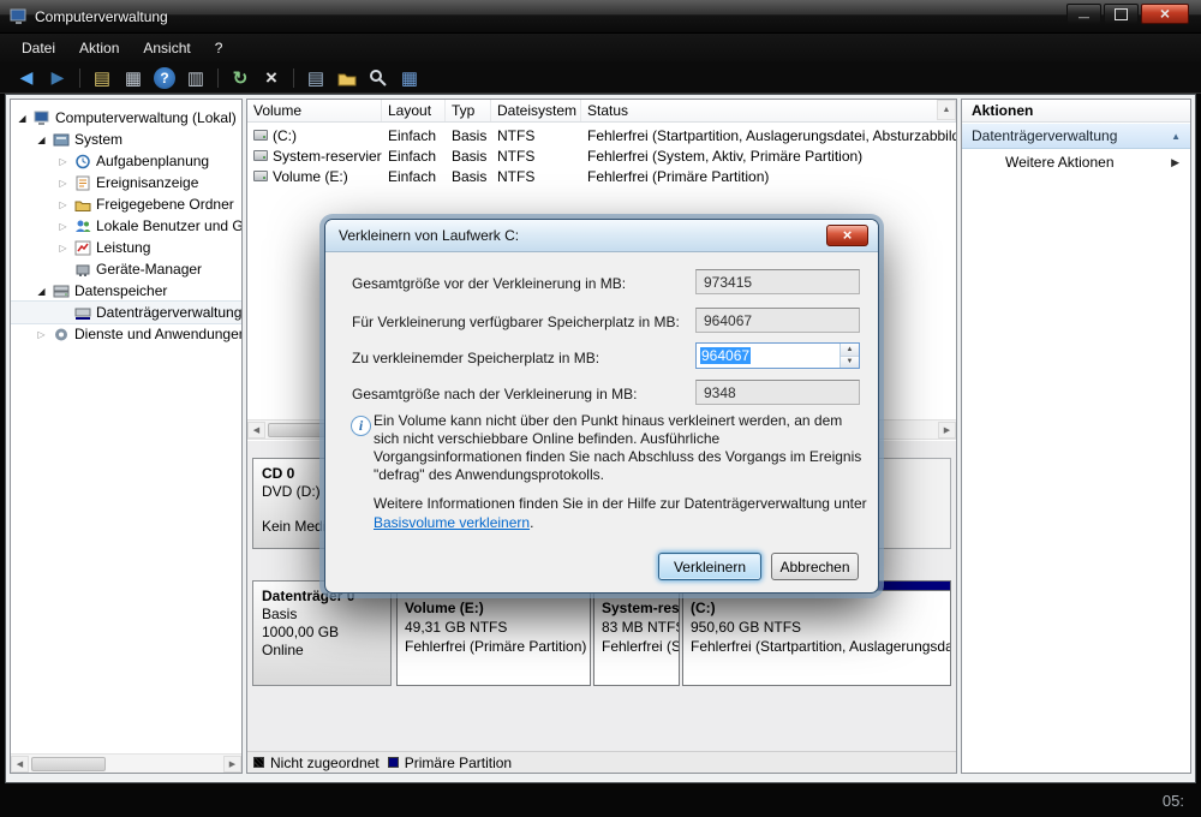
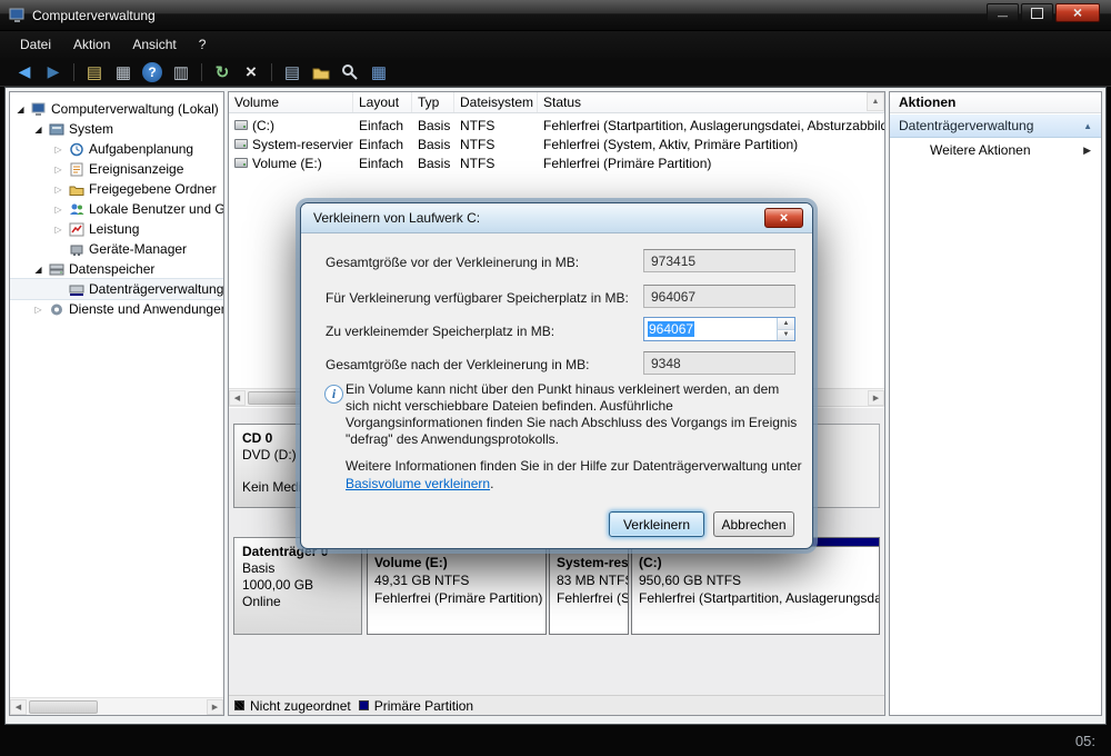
  Computerverwaltung
  Datei
  Aktion
  Ansicht
  ?
  Computerverwaltung (Lokal)
  System
  Aufgabenplanung
  Ereignisanzeige
  Freigegebene Ordner
  Lokale Benutzer und G
  Leistung
  Geräte-Manager
  Datenspeicher
  Datenträgerverwaltung
  Dienste und Anwendunge
  Volume
  Layout
  Typ
  Dateisystem
  Status
  (C:)
  Einfach
  Basis
  NTFS
  Fehlerfrei (Startpartition, Auslagerungsdatei, Absturzabbild
  System-reservier
  Einfach
  Basis
  NTFS
  Fehlerfrei (System, Aktiv, Primäre Partition)
  Volume (E:)
  Einfach
  Basis
  NTFS
  Fehlerfrei (Primäre Partition)
  CD 0
  DVD (D:)
  Kein Med
  Datenträger 0
  Basis
  1000,00 GB
  Online
  Volume (E:)
  49,31 GB NTFS
  Fehlerfrei (Primäre Partition)
  83 MB NTF
  (C:)
  950,60 GB NTFS
  Fehlerfrei (Startpartition, Auslagerungsda
  Nicht zugeordnet
  Primäre Partition
  Aktionen
  Datenträgerverwaltung
  Weitere Aktionen
  Verkleinern von Laufwerk C:
  Gesamtgröße vor der Verkleinerung in MB:
  973415
  Für Verkleinerung verfügbarer Speicherplatz in MB:
  964067
  Zu verkleinemder Speicherplatz in MB:
  964067
  Gesamtgröße nach der Verkleinerung in MB:
  9348
- Ein Volume kann nicht über den Punkt hinaus verkleinert werden, an dem sich nicht verschiebbare Online befinden. Ausführliche Vorgangsinformationen finden Sie nach Abschluss des Vorgangs im Ereignis "defrag" des Anwendungsprotokolls.
+ Ein Volume kann nicht über den Punkt hinaus verkleinert werden, an dem sich nicht verschiebbare Dateien befinden. Ausführliche Vorgangsinformationen finden Sie nach Abschluss des Vorgangs im Ereignis "defrag" des Anwendungsprotokolls.
  Weitere Informationen finden Sie in der Hilfe zur Datenträgerverwaltung unter
  Basisvolume verkleinern.
  Verkleinern
  Abbrechen
  05:
